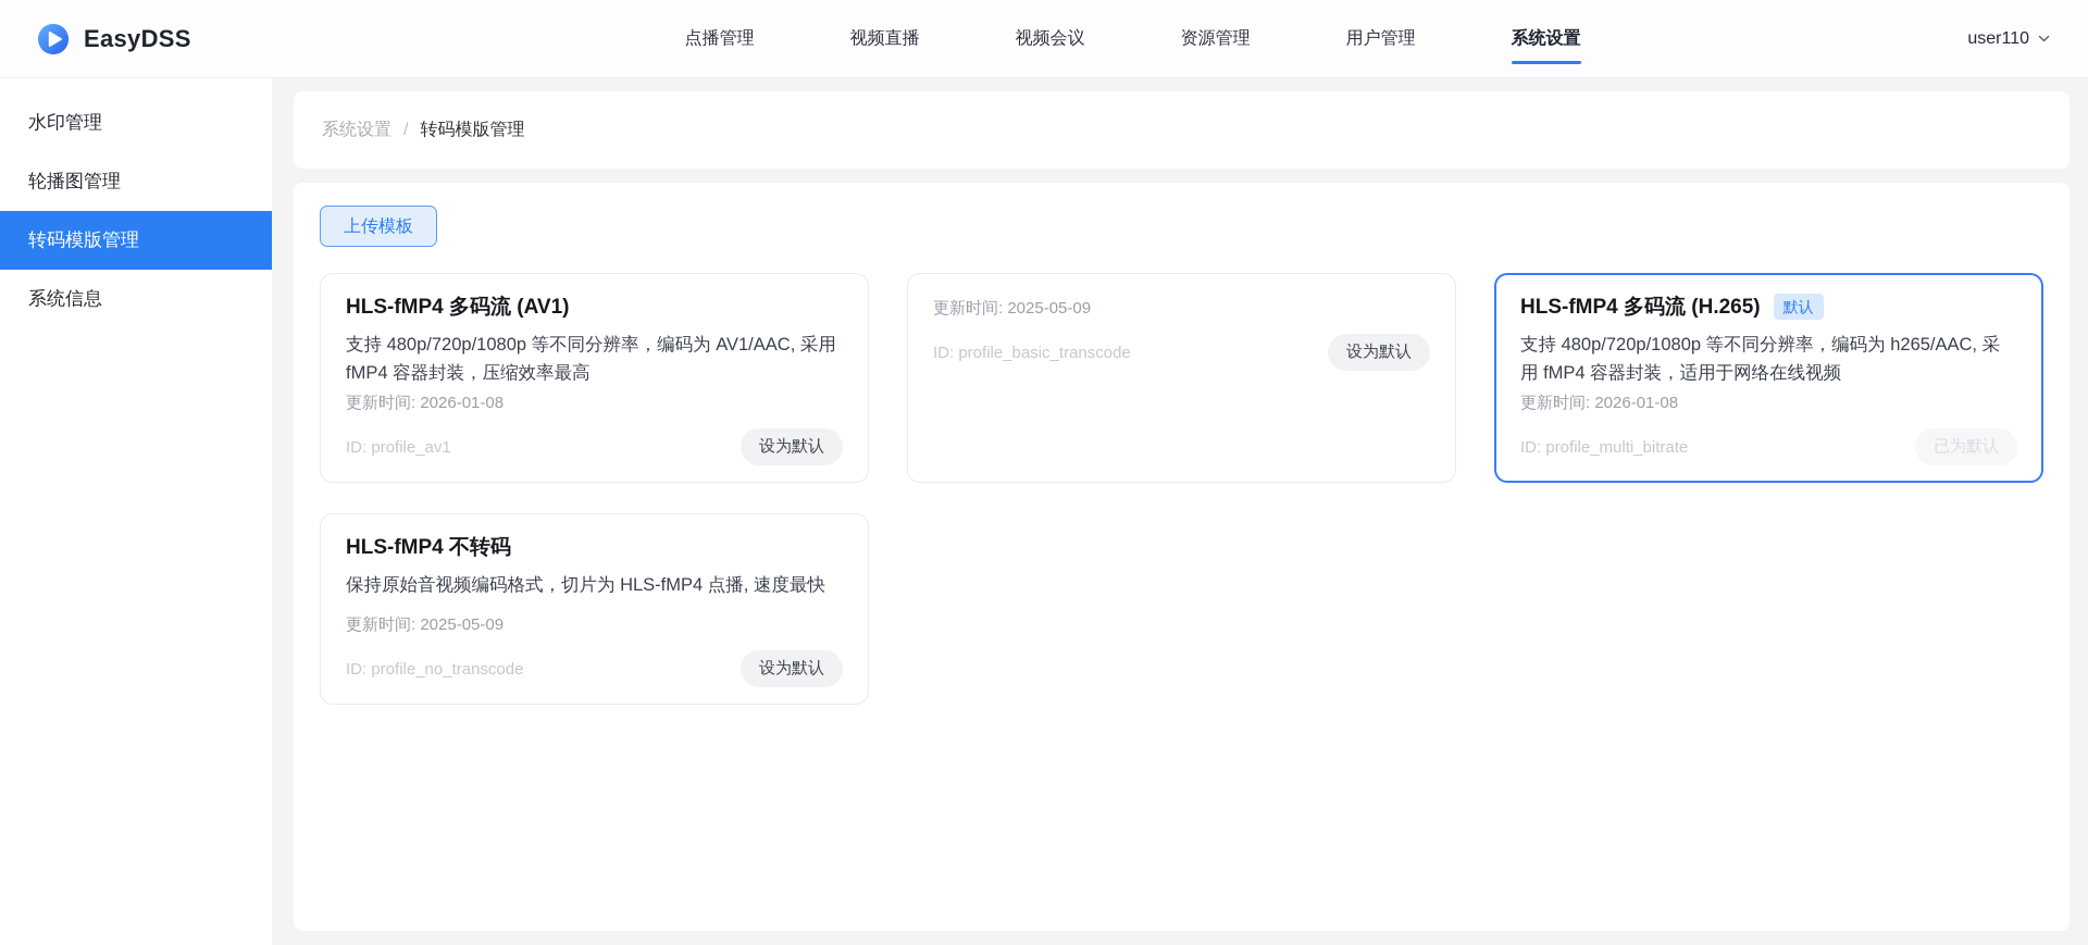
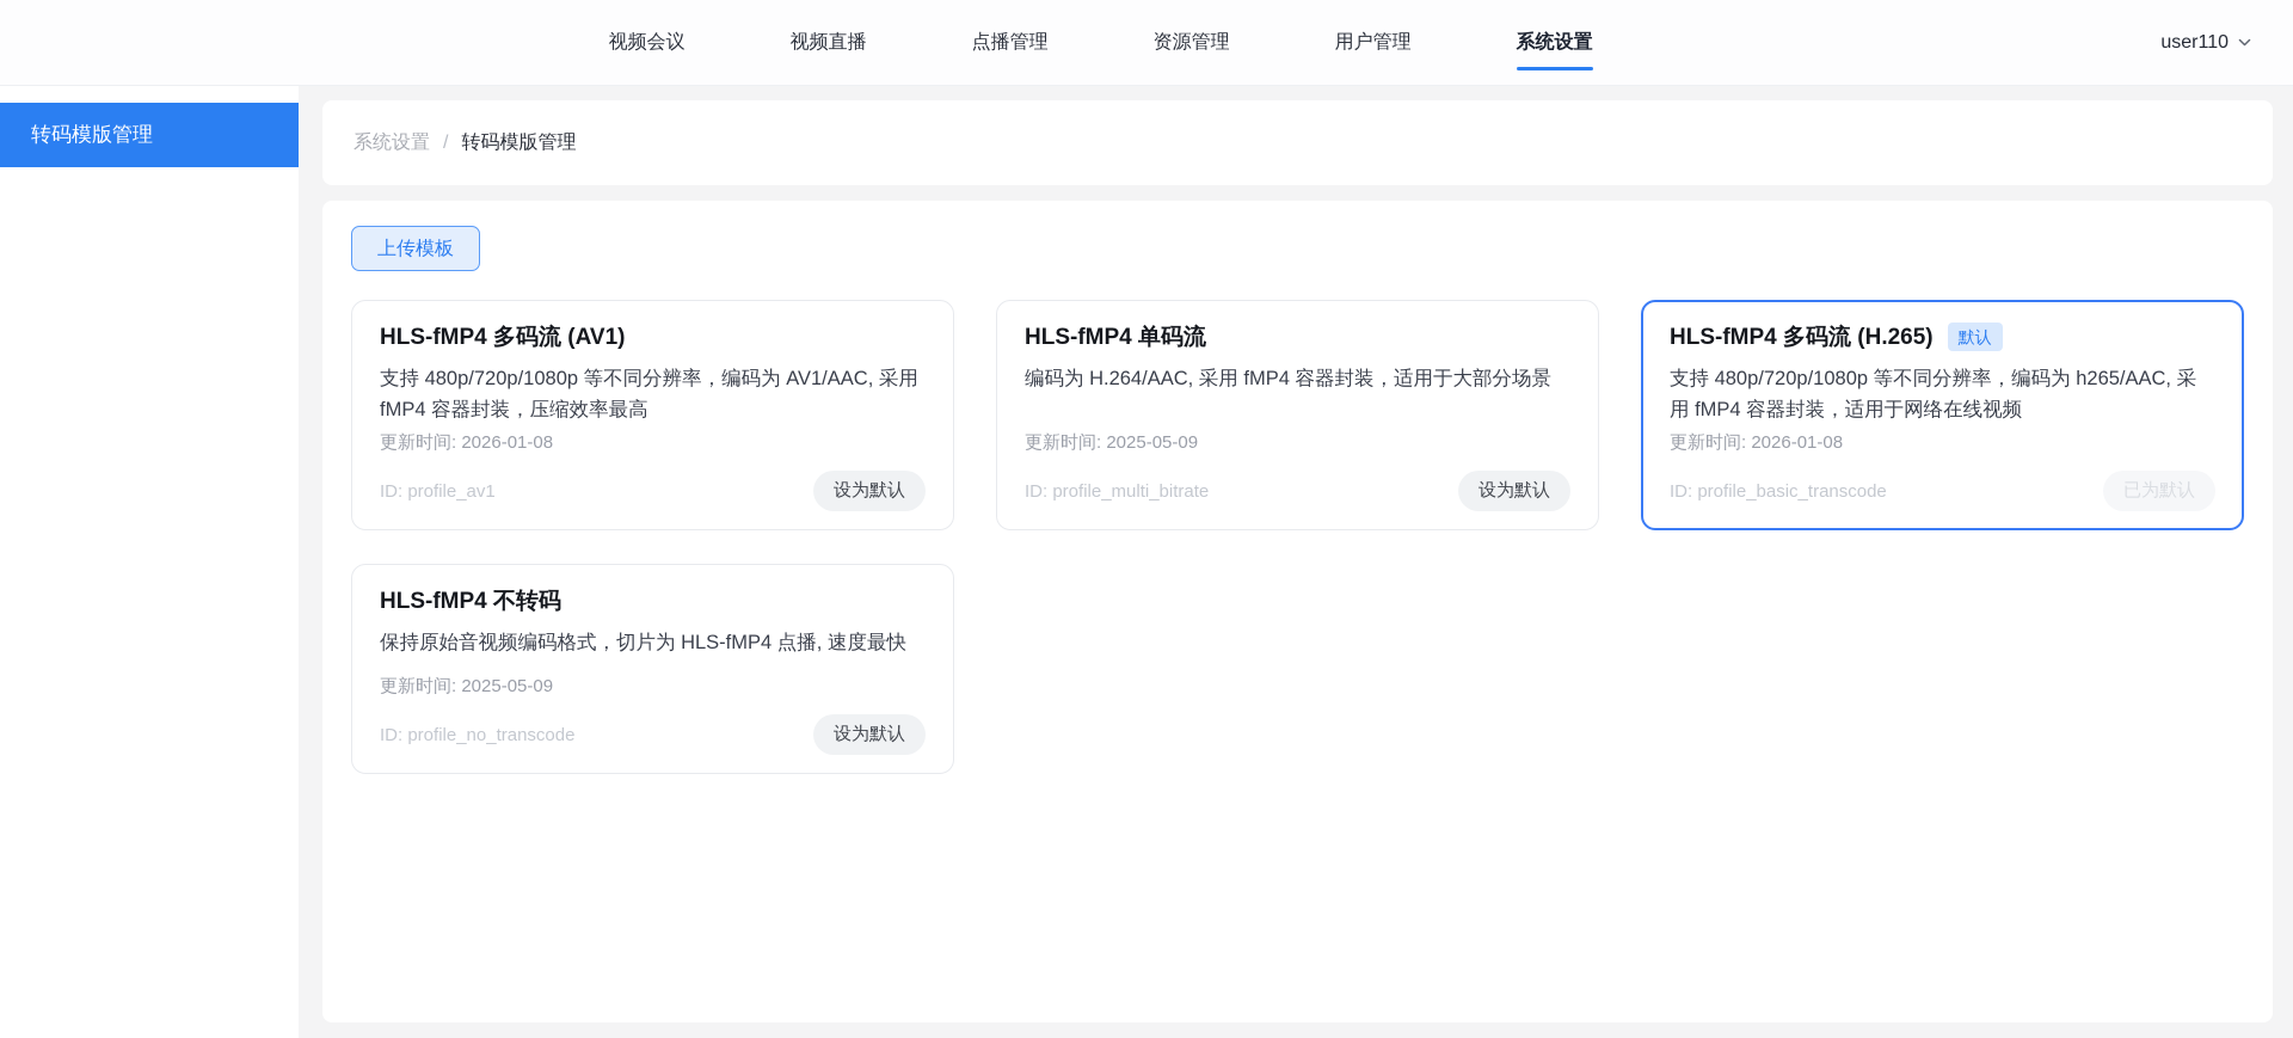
- EasyDSS
- 点播管理
+ 视频会议
  视频直播
- 视频会议
+ 点播管理
  资源管理
  用户管理
  系统设置
  user110
- 水印管理
- 轮播图管理
  转码模版管理
- 系统信息
  系统设置
  /
  转码模版管理
  上传模板
  HLS-fMP4 多码流 (AV1)
  支持 480p/720p/1080p 等不同分辨率，编码为 AV1/AAC, 采用 fMP4 容器封装，压缩效率最高
  更新时间: 2026-01-08
  ID: profile_av1
  设为默认
+ HLS-fMP4 单码流
+ 编码为 H.264/AAC, 采用 fMP4 容器封装，适用于大部分场景
  更新时间: 2025-05-09
- ID: profile_basic_transcode
+ ID: profile_multi_bitrate
  设为默认
  HLS-fMP4 多码流 (H.265)
  默认
  支持 480p/720p/1080p 等不同分辨率，编码为 h265/AAC, 采用 fMP4 容器封装，适用于网络在线视频
  更新时间: 2026-01-08
- ID: profile_multi_bitrate
+ ID: profile_basic_transcode
  已为默认
  HLS-fMP4 不转码
  保持原始音视频编码格式，切片为 HLS-fMP4 点播, 速度最快
  更新时间: 2025-05-09
  ID: profile_no_transcode
  设为默认
